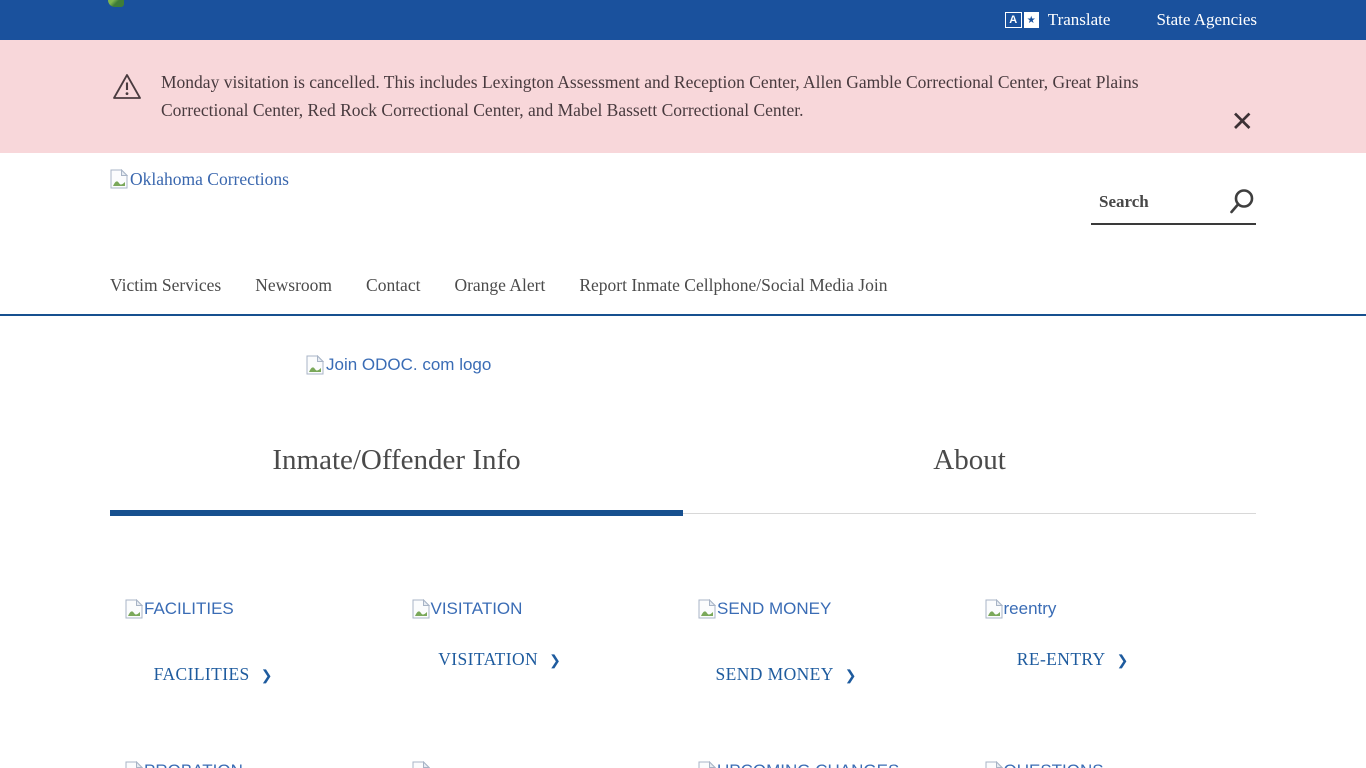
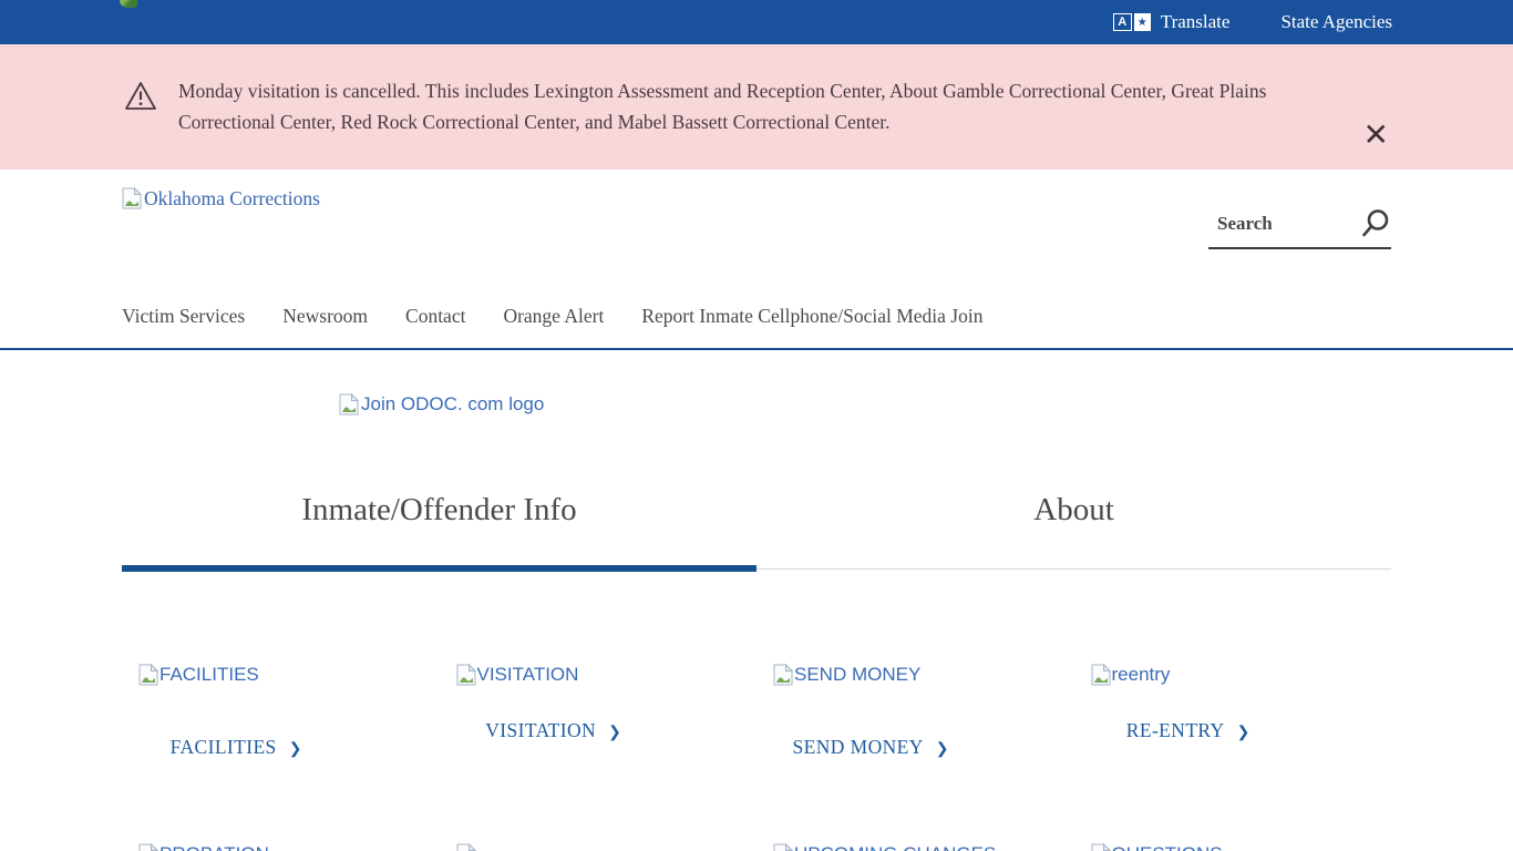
  A
  ★
  Translate
  State Agencies
- Monday visitation is cancelled. This includes Lexington Assessment and Reception Center, Allen Gamble Correctional Center, Great Plains Correctional Center, Red Rock Correctional Center, and Mabel Bassett Correctional Center.
+ Monday visitation is cancelled. This includes Lexington Assessment and Reception Center, About Gamble Correctional Center, Great Plains Correctional Center, Red Rock Correctional Center, and Mabel Bassett Correctional Center.
  ✕
  Oklahoma Corrections
  Search
  Victim Services
  Newsroom
  Contact
  Orange Alert
  Report Inmate Cellphone/Social Media Join
  Join ODOC. com logo
  Inmate/Offender Info
  About
  FACILITIES
  FACILITIES ❯
  VISITATION
  VISITATION ❯
  SEND MONEY
  SEND MONEY ❯
  reentry
  RE-ENTRY ❯
